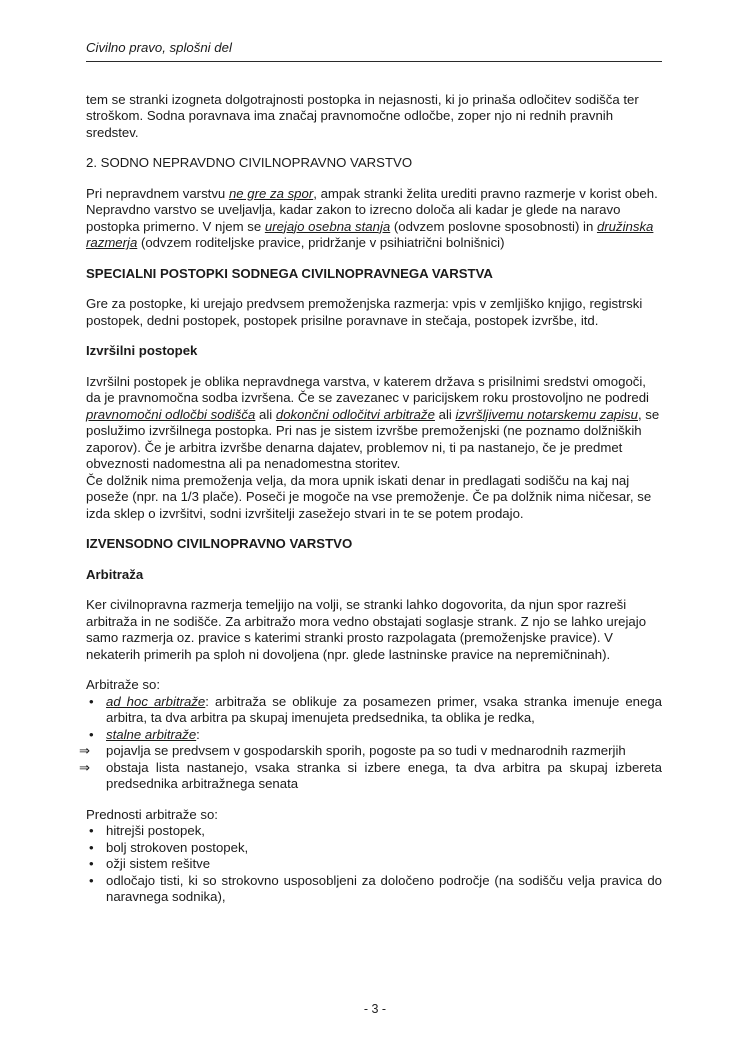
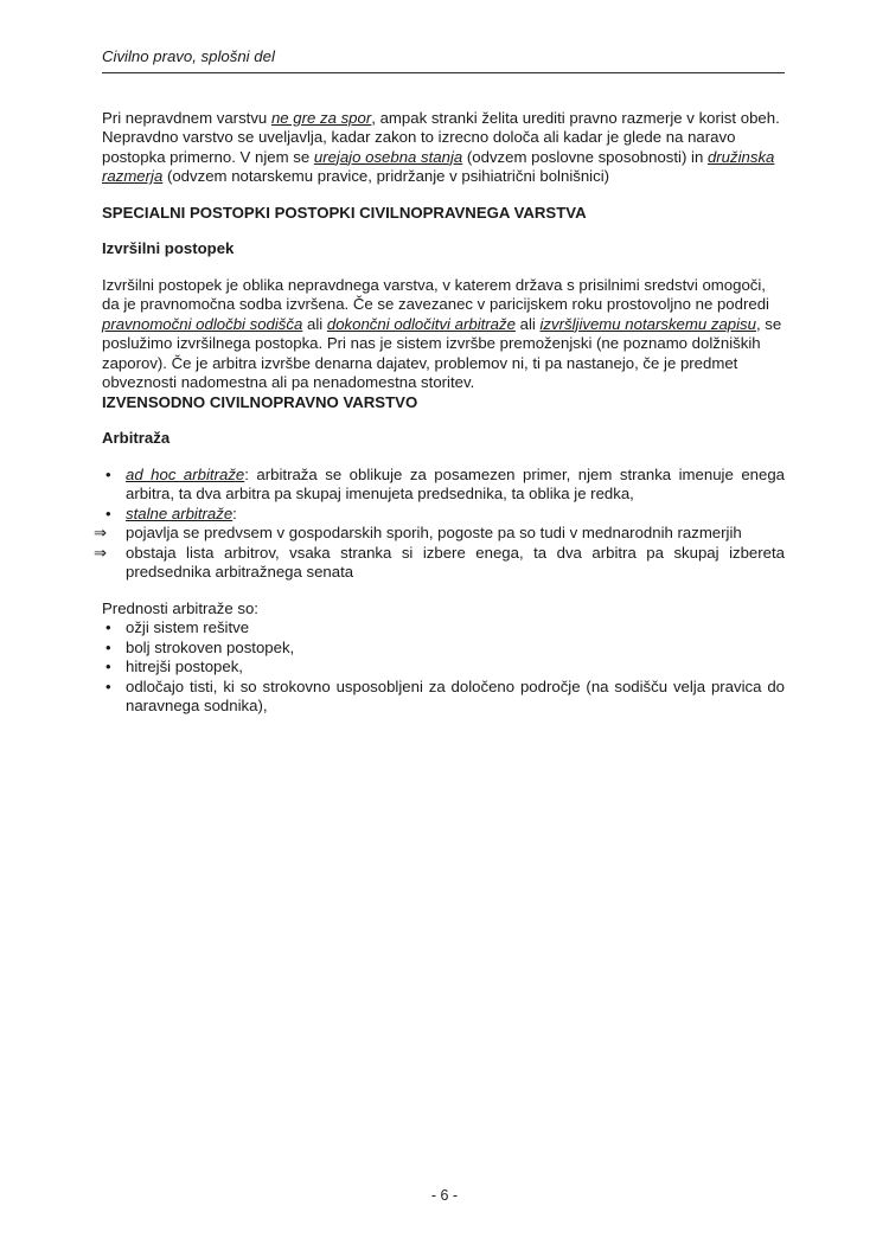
  Civilno pravo, splošni del
- tem se stranki izogneta dolgotrajnosti postopka in nejasnosti, ki jo prinaša odločitev sodišča ter stroškom. Sodna poravnava ima značaj pravnomočne odločbe, zoper njo ni rednih pravnih sredstev.
- 2. SODNO NEPRAVDNO CIVILNOPRAVNO VARSTVO
- Pri nepravdnem varstvu ne gre za spor, ampak stranki želita urediti pravno razmerje v korist obeh. Nepravdno varstvo se uveljavlja, kadar zakon to izrecno določa ali kadar je glede na naravo postopka primerno. V njem se urejajo osebna stanja (odvzem poslovne sposobnosti) in družinska razmerja (odvzem roditeljske pravice, pridržanje v psihiatrični bolnišnici)
+ Pri nepravdnem varstvu ne gre za spor, ampak stranki želita urediti pravno razmerje v korist obeh. Nepravdno varstvo se uveljavlja, kadar zakon to izrecno določa ali kadar je glede na naravo postopka primerno. V njem se urejajo osebna stanja (odvzem poslovne sposobnosti) in družinska razmerja (odvzem notarskemu pravice, pridržanje v psihiatrični bolnišnici)
- SPECIALNI POSTOPKI SODNEGA CIVILNOPRAVNEGA VARSTVA
+ SPECIALNI POSTOPKI POSTOPKI CIVILNOPRAVNEGA VARSTVA
- Gre za postopke, ki urejajo predvsem premoženjska razmerja: vpis v zemljiško knjigo, registrski postopek, dedni postopek, postopek prisilne poravnave in stečaja, postopek izvršbe, itd.
  Izvršilni postopek
  Izvršilni postopek je oblika nepravdnega varstva, v katerem država s prisilnimi sredstvi omogoči, da je pravnomočna sodba izvršena. Če se zavezanec v paricijskem roku prostovoljno ne podredi pravnomočni odločbi sodišča ali dokončni odločitvi arbitraže ali izvršljivemu notarskemu zapisu, se poslužimo izvršilnega postopka. Pri nas je sistem izvršbe premoženjski (ne poznamo dolžniških zaporov). Če je arbitra izvršbe denarna dajatev, problemov ni, ti pa nastanejo, če je predmet obveznosti nadomestna ali pa nenadomestna storitev.
- Če dolžnik nima premoženja velja, da mora upnik iskati denar in predlagati sodišču na kaj naj poseže (npr. na 1/3 plače). Poseči je mogoče na vse premoženje. Če pa dolžnik nima ničesar, se izda sklep o izvršitvi, sodni izvršitelji zasežejo stvari in te se potem prodajo.
  IZVENSODNO CIVILNOPRAVNO VARSTVO
  Arbitraža
- Ker civilnopravna razmerja temeljijo na volji, se stranki lahko dogovorita, da njun spor razreši arbitraža in ne sodišče. Za arbitražo mora vedno obstajati soglasje strank. Z njo se lahko urejajo samo razmerja oz. pravice s katerimi stranki prosto razpolagata (premoženjske pravice). V nekaterih primerih pa sploh ni dovoljena (npr. glede lastninske pravice na nepremičninah).
- Arbitraže so:
  •
- ad hoc arbitraže: arbitraža se oblikuje za posamezen primer, vsaka stranka imenuje enega arbitra, ta dva arbitra pa skupaj imenujeta predsednika, ta oblika je redka,
+ ad hoc arbitraže: arbitraža se oblikuje za posamezen primer, njem stranka imenuje enega arbitra, ta dva arbitra pa skupaj imenujeta predsednika, ta oblika je redka,
  •
  stalne arbitraže:
  ⇒
  pojavlja se predvsem v gospodarskih sporih, pogoste pa so tudi v mednarodnih razmerjih
  ⇒
- obstaja lista nastanejo, vsaka stranka si izbere enega, ta dva arbitra pa skupaj izbereta predsednika arbitražnega senata
+ obstaja lista arbitrov, vsaka stranka si izbere enega, ta dva arbitra pa skupaj izbereta predsednika arbitražnega senata
  Prednosti arbitraže so:
  •
- hitrejši postopek,
+ ožji sistem rešitve
  •
  bolj strokoven postopek,
  •
- ožji sistem rešitve
+ hitrejši postopek,
  •
  odločajo tisti, ki so strokovno usposobljeni za določeno področje (na sodišču velja pravica do naravnega sodnika),
- - 3 -
+ - 6 -
